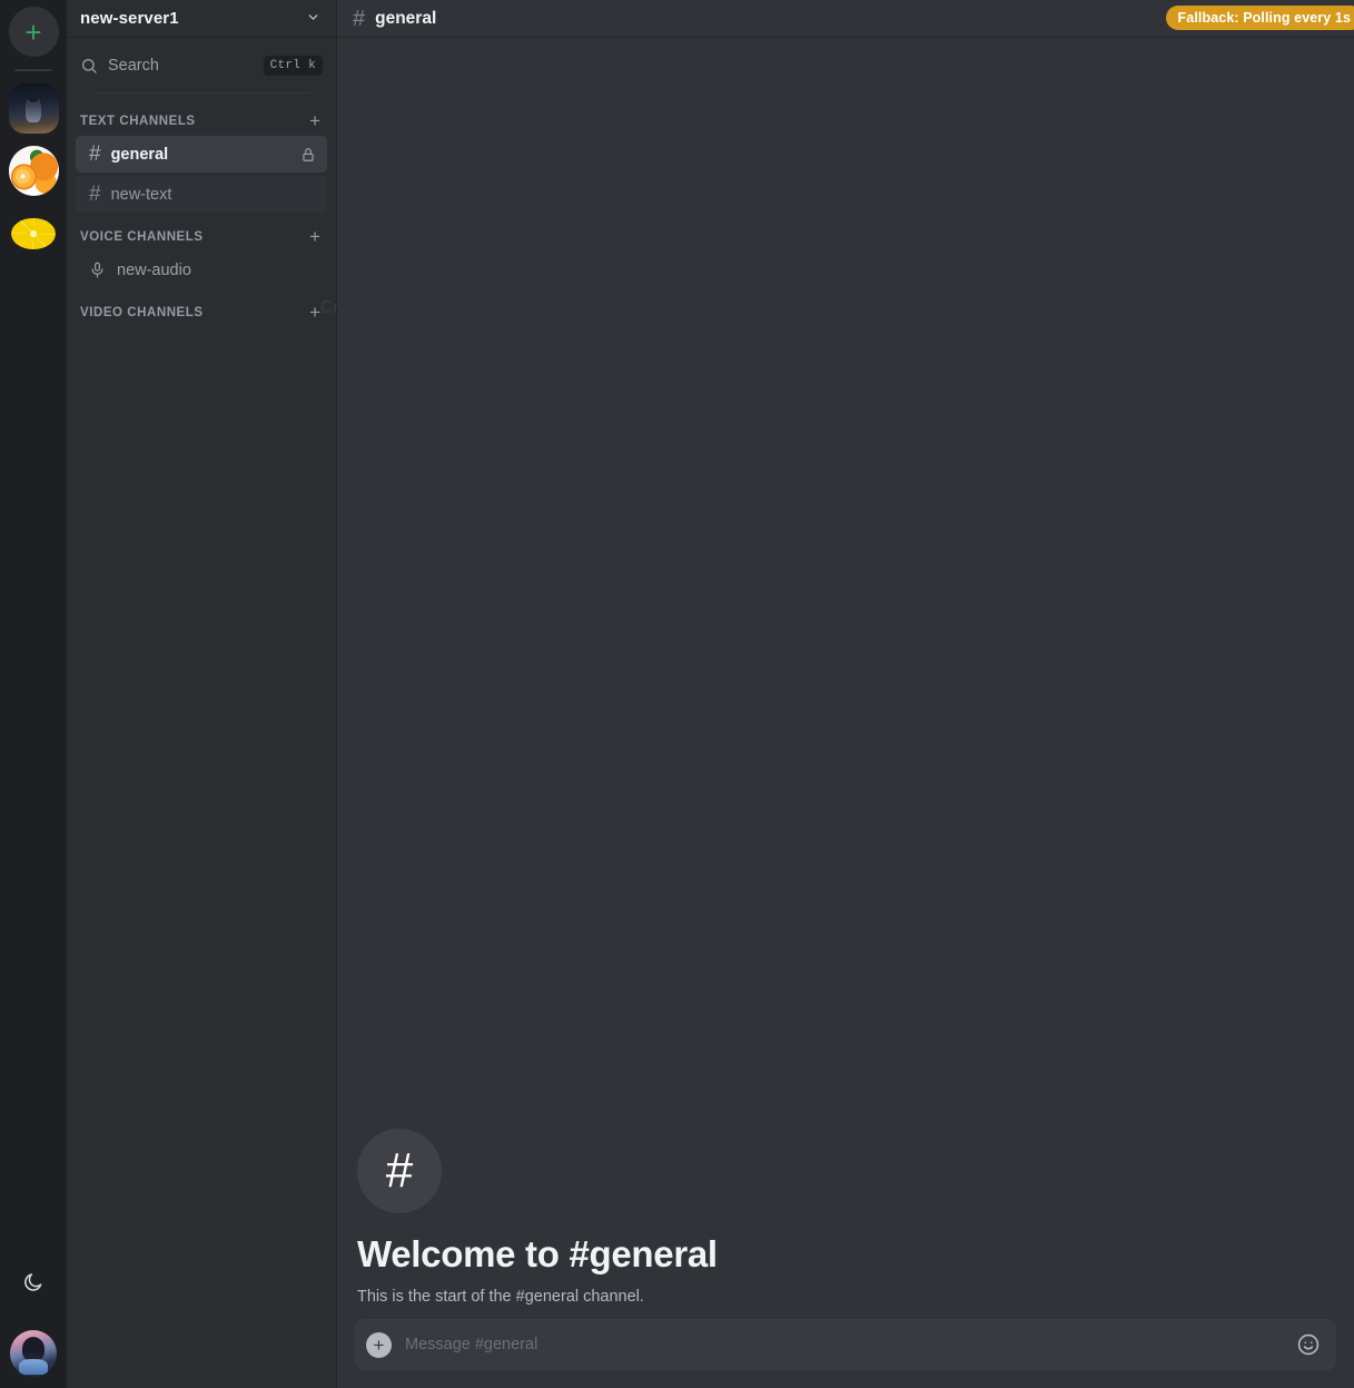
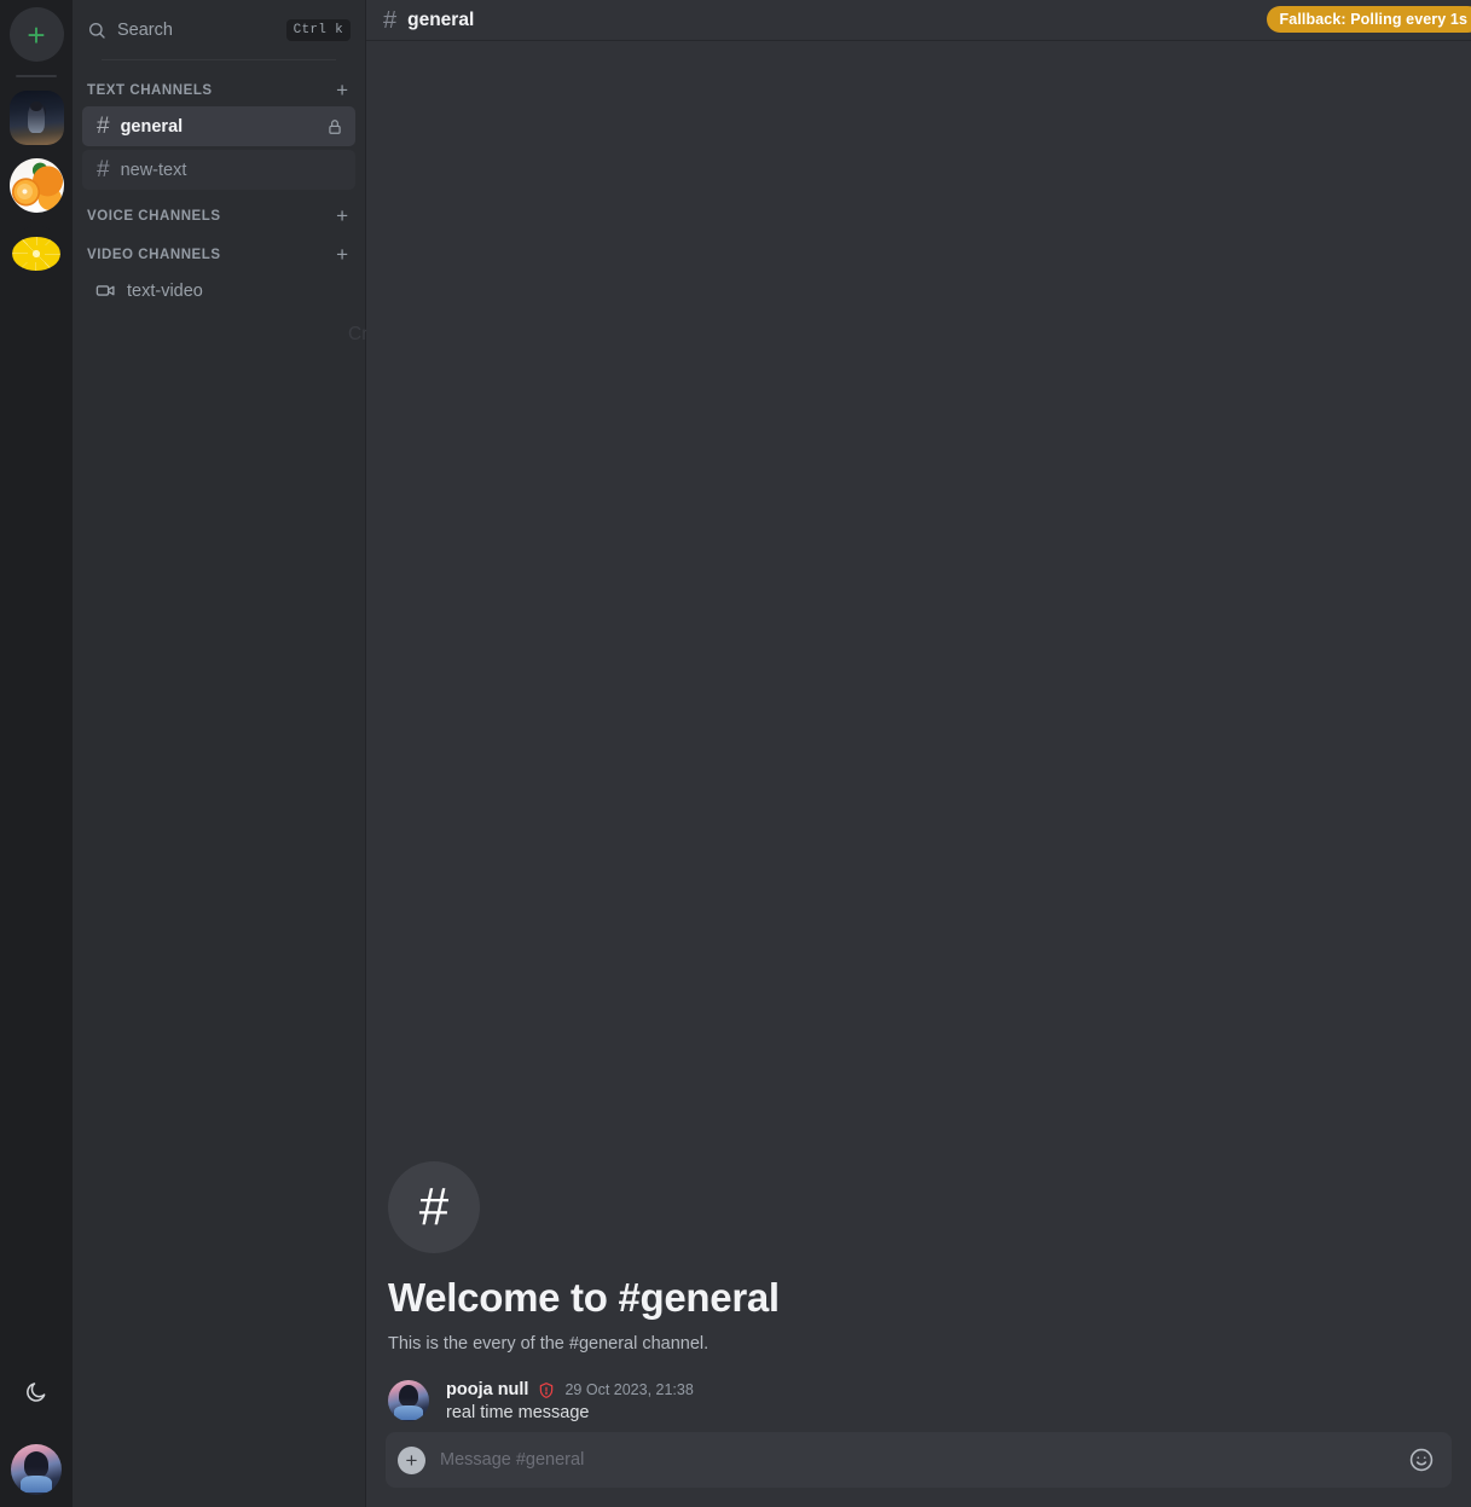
  +
- new-server1
  Search
  Ctrl k
  TEXT CHANNELS
  +
  #
  general
  #
  new-text
  VOICE CHANNELS
  +
- new-audio
  VIDEO CHANNELS
  +
+ text-video
  #
  general
  Fallback: Polling every 1s
  #
  Welcome to #general
- This is the start of the #general channel.
+ This is the every of the #general channel.
+ pooja null
+ 29 Oct 2023, 21:38
+ real time message
  +
  Message #general
